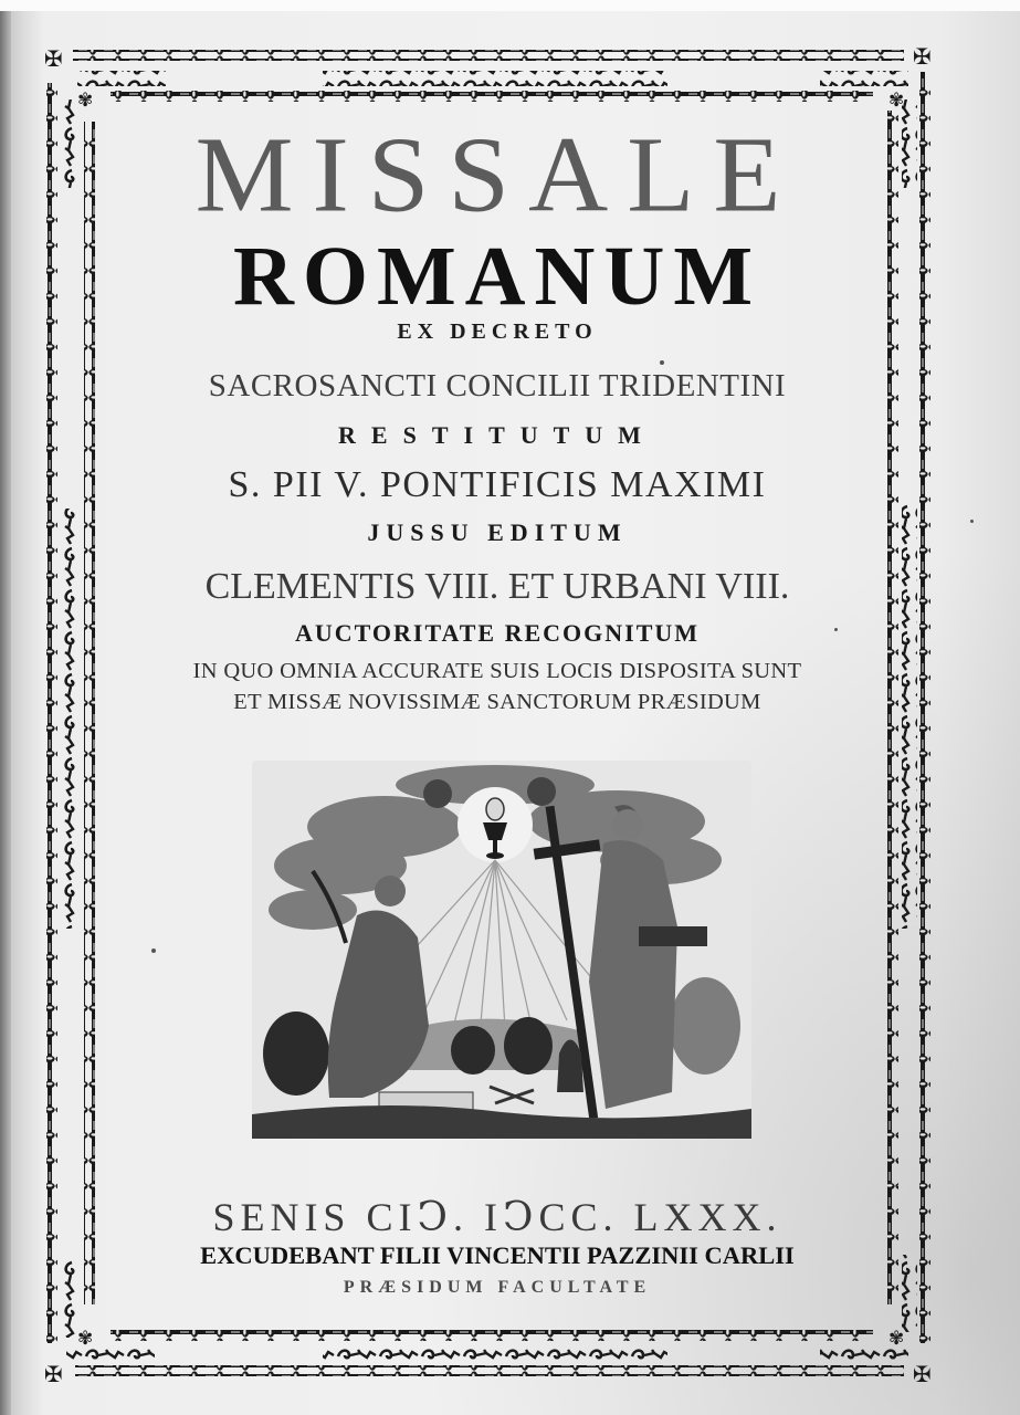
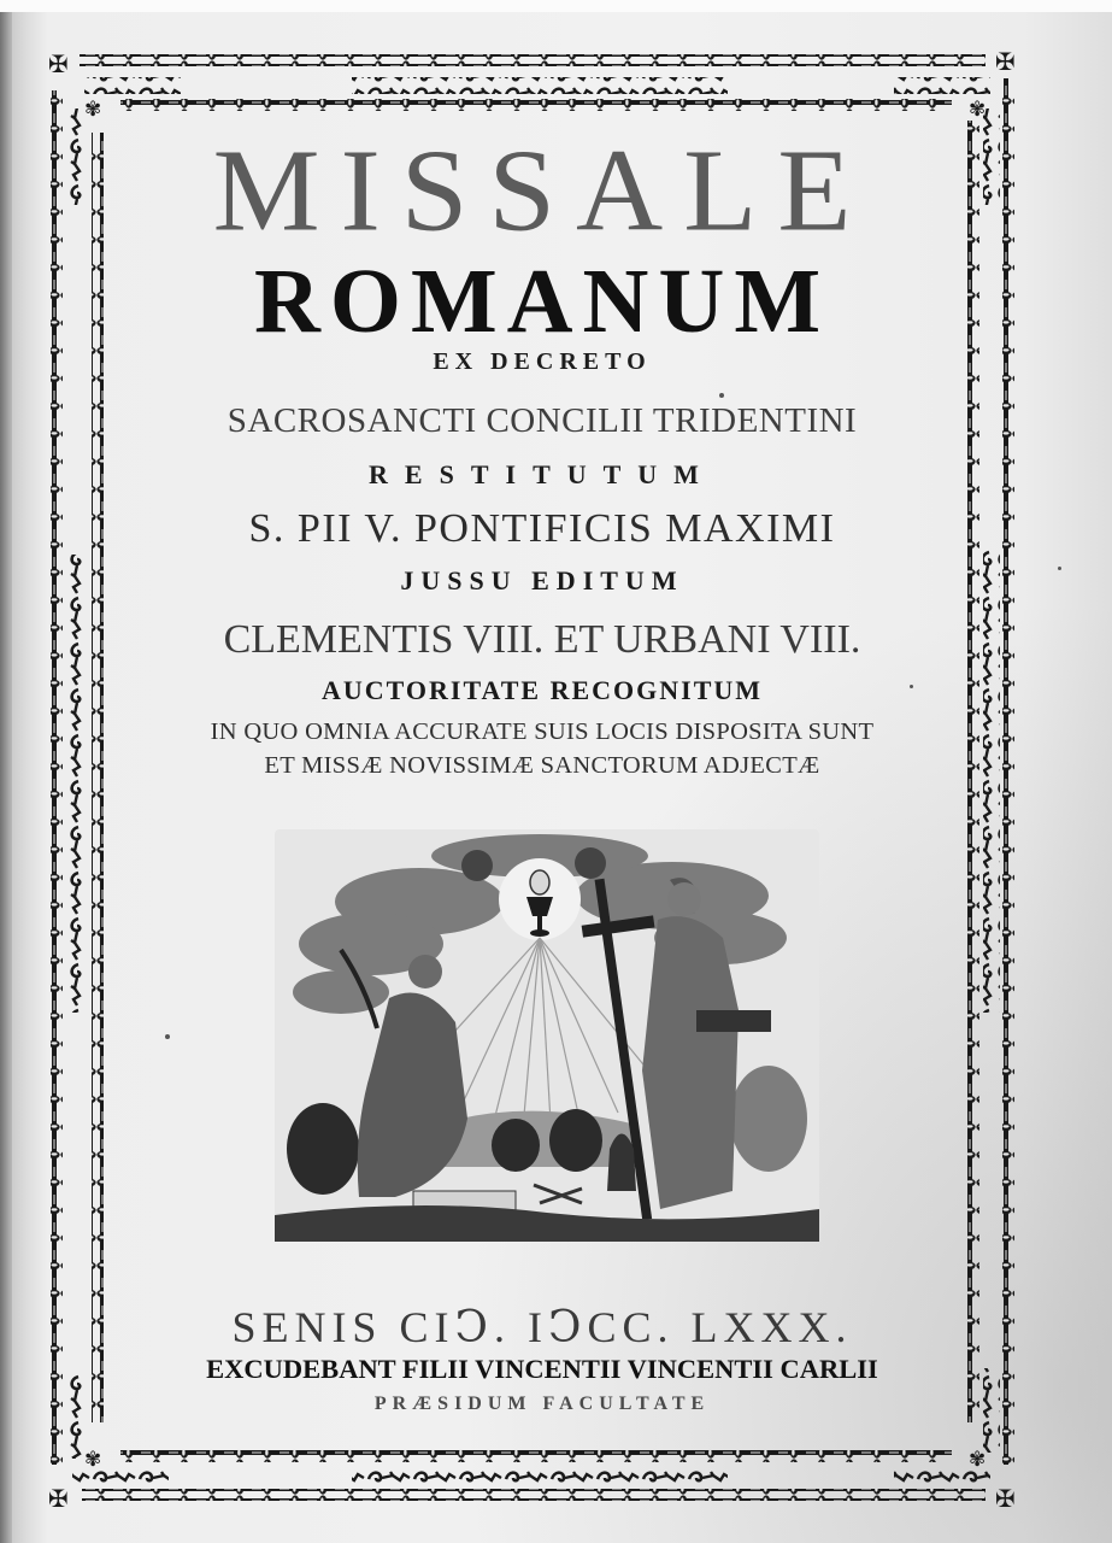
  ✠
  ✠
  ✠
  ✠
  ✾
  ✾
  ✾
  ✾
  MISSALE
  ROMANUM
  EX DECRETO
  SACROSANCTI CONCILII TRIDENTINI
  RESTITUTUM
  S. PII V. PONTIFICIS MAXIMI
  JUSSU EDITUM
  CLEMENTIS VIII. ET URBANI VIII.
  AUCTORITATE RECOGNITUM
  IN QUO OMNIA ACCURATE SUIS LOCIS DISPOSITA SUNT
- ET MISSÆ NOVISSIMÆ SANCTORUM PRÆSIDUM
+ ET MISSÆ NOVISSIMÆ SANCTORUM ADJECTÆ
  SENIS CIↃ. IↃCC. LXXX.
- EXCUDEBANT FILII VINCENTII PAZZINII CARLII
+ EXCUDEBANT FILII VINCENTII VINCENTII CARLII
  PRÆSIDUM FACULTATE
